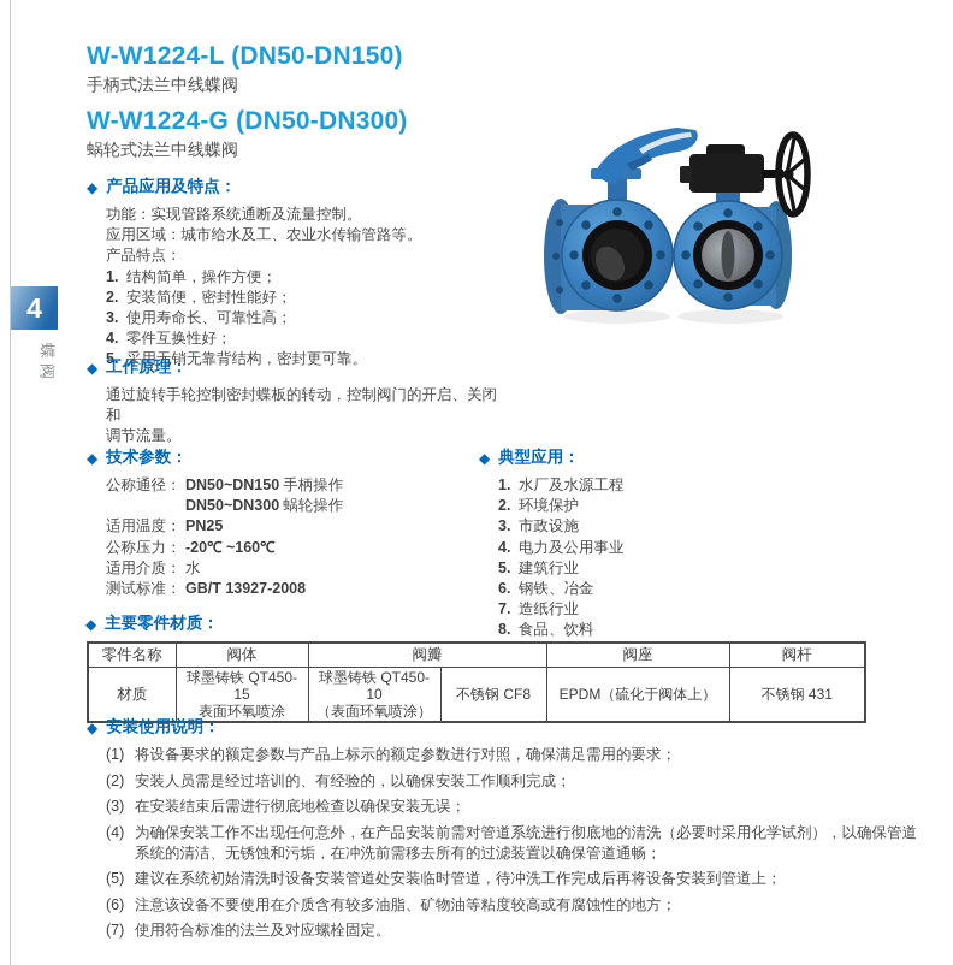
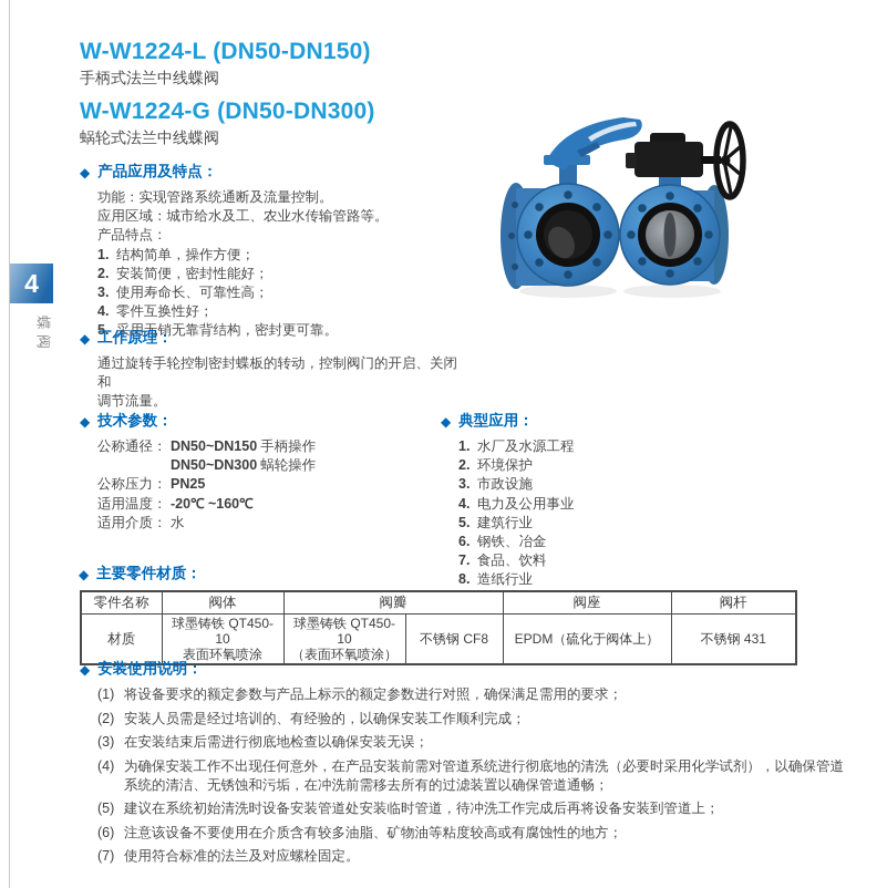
  4
  W-W1224-L (DN50-DN150)
  手柄式法兰中线蝶阀
  W-W1224-G (DN50-DN300)
  蜗轮式法兰中线蝶阀
  ◆
  产品应用及特点：
  功能：实现管路系统通断及流量控制。
  应用区域：城市给水及工、农业水传输管路等。
  产品特点：
  1.
  结构简单，操作方便；
  2.
  安装简便，密封性能好；
  3.
  使用寿命长、可靠性高；
  4.
  零件互换性好；
  5.
  采用无销无靠背结构，密封更可靠。
  ◆
  工作原理：
  通过旋转手轮控制密封蝶板的转动，控制阀门的开启、关闭和
  调节流量。
  ◆
  技术参数：
  公称通径：
  DN50~DN150 手柄操作
  DN50~DN300 蜗轮操作
- 适用温度：
+ 公称压力：
  PN25
- 公称压力：
+ 适用温度：
  -20℃ ~160℃
  适用介质：
  水
- 测试标准：
- GB/T 13927-2008
  ◆
  典型应用：
  1.
  水厂及水源工程
  2.
  环境保护
  3.
  市政设施
  4.
  电力及公用事业
  5.
  建筑行业
  6.
  钢铁、冶金
  7.
- 造纸行业
+ 食品、饮料
  8.
- 食品、饮料
+ 造纸行业
  ◆
  主要零件材质：
  零件名称	阀体	阀瓣	阀座	阀杆
- 材质	球墨铸铁 QT450-15 表面环氧喷涂	球墨铸铁 QT450-10 （表面环氧喷涂）	不锈钢 CF8	EPDM（硫化于阀体上）	不锈钢 431
+ 材质	球墨铸铁 QT450-10 表面环氧喷涂	球墨铸铁 QT450-10 （表面环氧喷涂）	不锈钢 CF8	EPDM（硫化于阀体上）	不锈钢 431
  ◆
  安装使用说明：
  (1)
  将设备要求的额定参数与产品上标示的额定参数进行对照，确保满足需用的要求；
  (2)
  安装人员需是经过培训的、有经验的，以确保安装工作顺利完成；
  (3)
  在安装结束后需进行彻底地检查以确保安装无误；
  (4)
  为确保安装工作不出现任何意外，在产品安装前需对管道系统进行彻底地的清洗（必要时采用化学试剂），以确保管道系统的清洁、无锈蚀和污垢，在冲洗前需移去所有的过滤装置以确保管道通畅；
  (5)
  建议在系统初始清洗时设备安装管道处安装临时管道，待冲洗工作完成后再将设备安装到管道上；
  (6)
  注意该设备不要使用在介质含有较多油脂、矿物油等粘度较高或有腐蚀性的地方；
  (7)
  使用符合标准的法兰及对应螺栓固定。
